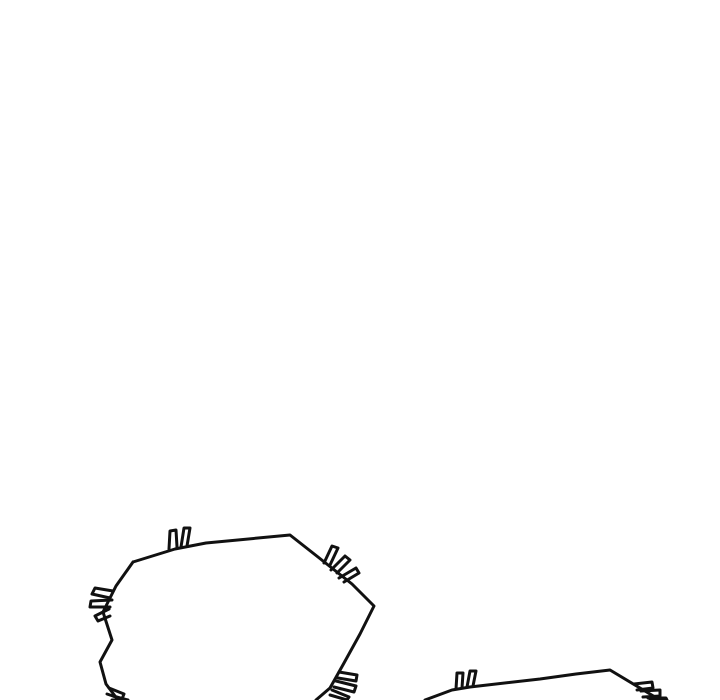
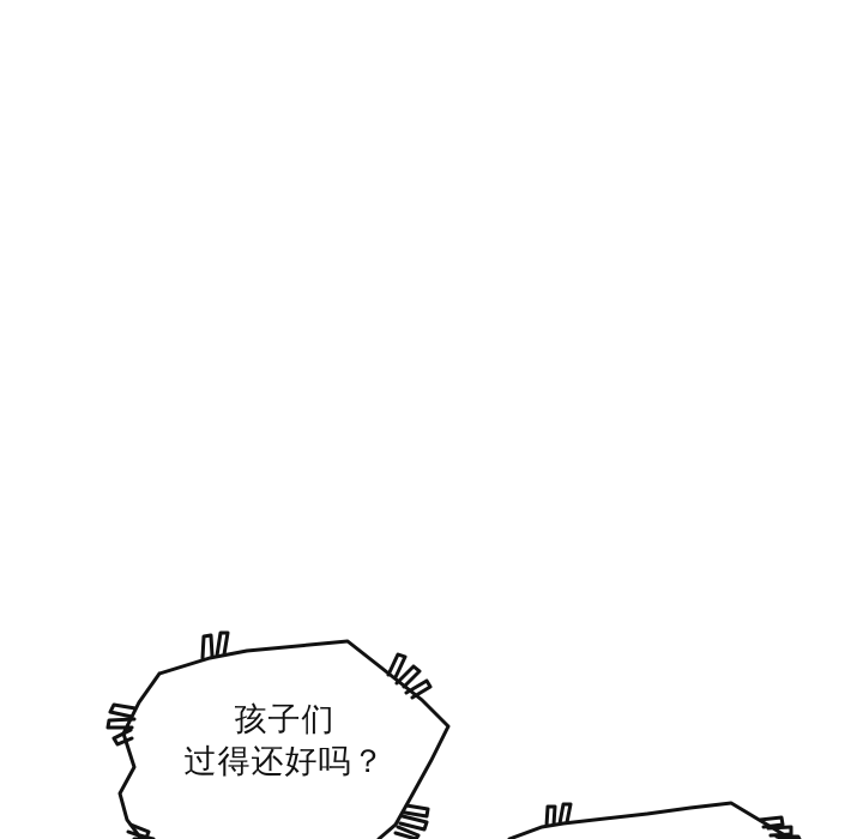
+ 孩子们
+ 过得还好吗？
